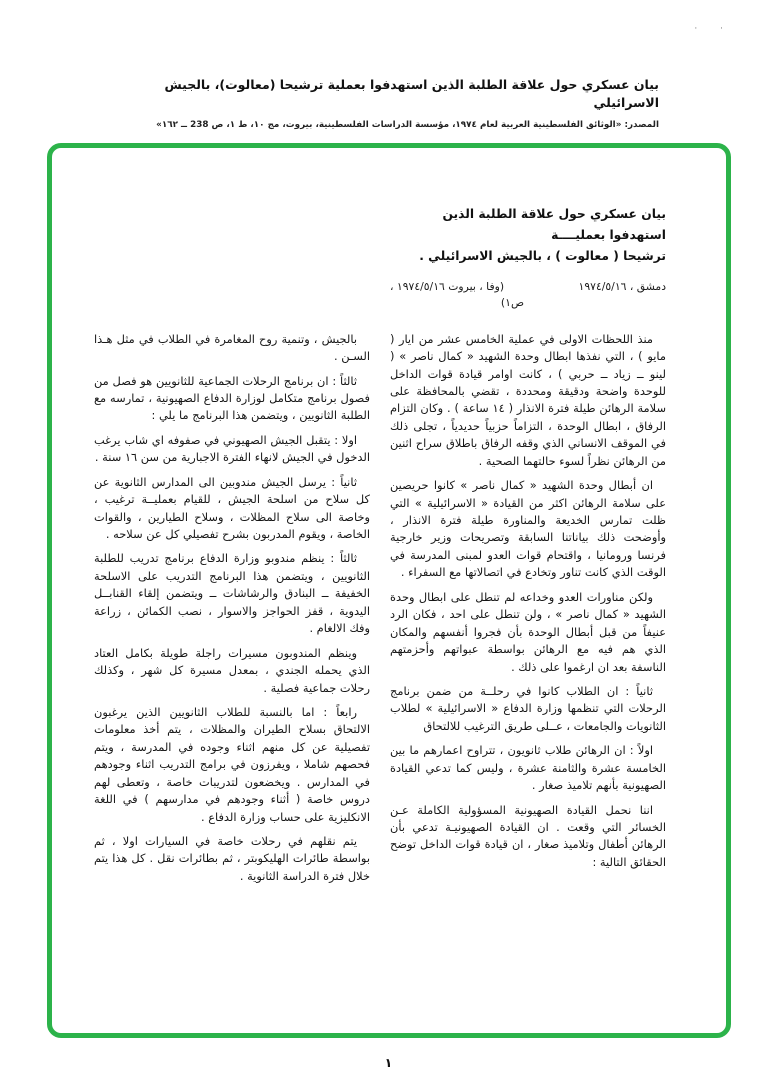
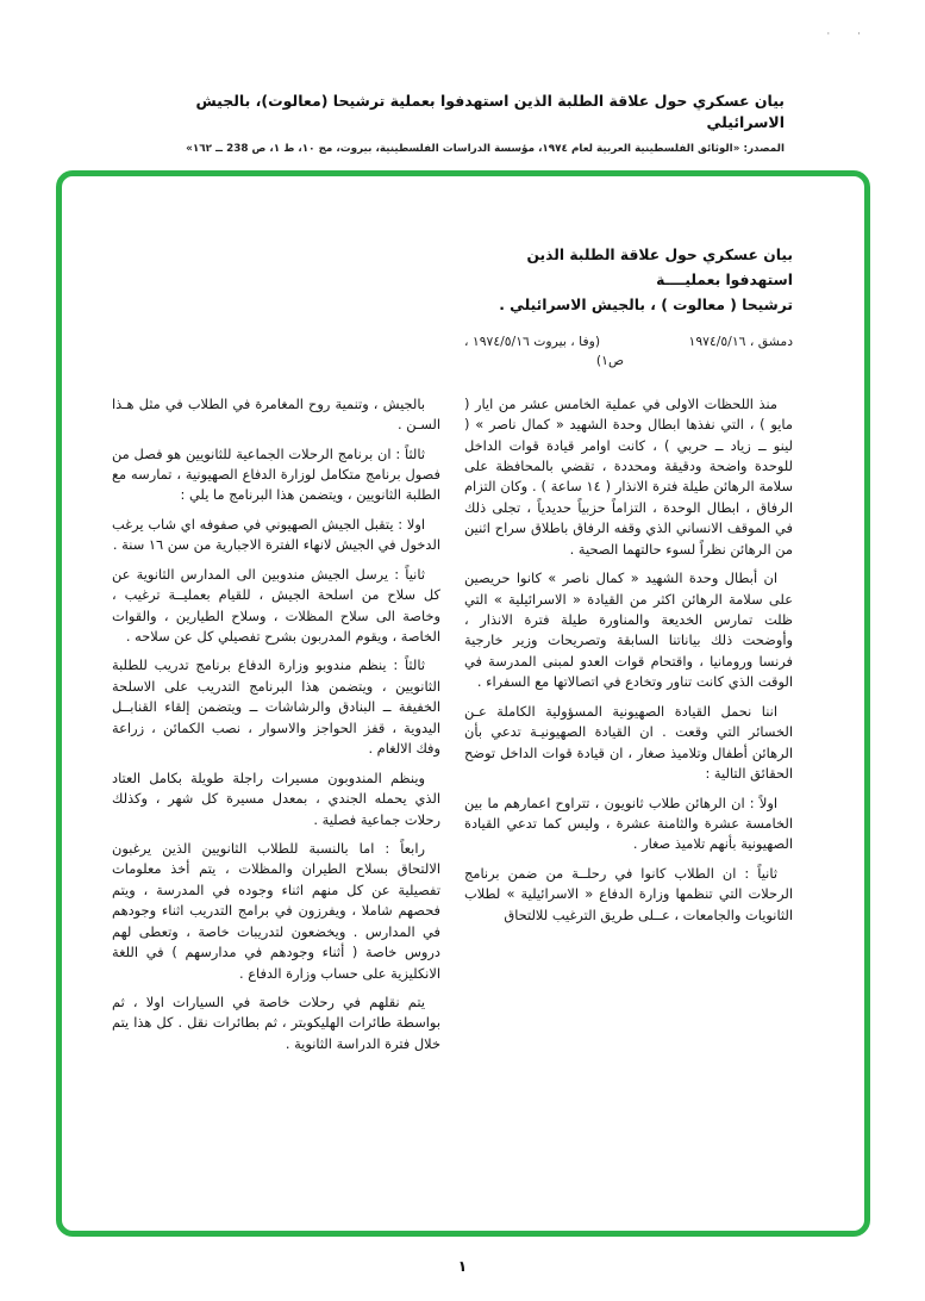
  · ·
  بيان عسكري حول علاقة الطلبة الذين استهدفوا بعملية ترشيحا (معالوت)، بالجيش الاسرائيلي
  المصدر: «الوثائق الفلسطينية العربية لعام ١٩٧٤، مؤسسة الدراسات الفلسطينية، بيروت، مج ١٠، ط ١، ص 238 ــ ١٦٢»
  بيان عسكري حول علاقة الطلبة الذين استهدفوا بعمليــــة
  ترشيحا ( معالوت ) ، بالجيش الاسرائيلي .
  دمشق ، ١٩٧٤/٥/١٦
  (وفا ، بيروت ١٩٧٤/٥/١٦ ،
  ص١)
  منذ اللحظات الاولى في عملية الخامس عشر من ايار ( مايو ) ، التي نفذها ابطال وحدة الشهيد « كمال ناصر » ( لينو ــ زياد ــ حربي ) ، كانت اوامر قيادة قوات الداخل للوحدة واضحة ودقيقة ومحددة ، تقضي بالمحافظة على سلامة الرهائن طيلة فترة الانذار ( ١٤ ساعة ) . وكان التزام الرفاق ، ابطال الوحدة ، التزاماً حزبياً حديدياً ، تجلى ذلك في الموقف الانساني الذي وقفه الرفاق باطلاق سراح اثنين من الرهائن نظراً لسوء حالتهما الصحية .
  ان أبطال وحدة الشهيد « كمال ناصر » كانوا حريصين على سلامة الرهائن اكثر من القيادة « الاسرائيلية » التي ظلت تمارس الخديعة والمناورة طيلة فترة الانذار ، وأوضحت ذلك بياناتنا السابقة وتصريحات وزير خارجية فرنسا ورومانيا ، واقتحام قوات العدو لمبنى المدرسة في الوقت الذي كانت تناور وتخادع في اتصالاتها مع السفراء .
- ولكن مناورات العدو وخداعه لم تنطل على ابطال وحدة الشهيد « كمال ناصر » ، ولن تنطل على احد ، فكان الرد عنيفاً من قبل أبطال الوحدة بأن فجروا أنفسهم والمكان الذي هم فيه مع الرهائن بواسطة عبواتهم وأحزمتهم الناسفة بعد ان ارغموا على ذلك .
- ثانياً : ان الطلاب كانوا في رحلــة من ضمن برنامج الرحلات التي تنظمها وزارة الدفاع « الاسرائيلية » لطلاب الثانويات والجامعات ، عــلى طريق الترغيب للالتحاق
+ اننا نحمل القيادة الصهيونية المسؤولية الكاملة عـن الخسائر التي وقعت . ان القيادة الصهيونيـة تدعي بأن الرهائن أطفال وتلاميذ صغار ، ان قيادة قوات الداخل توضح الحقائق التالية :
  اولاً : ان الرهائن طلاب ثانويون ، تتراوح اعمارهم ما بين الخامسة عشرة والثامنة عشرة ، وليس كما تدعي القيادة الصهيونية بأنهم تلاميذ صغار .
- اننا نحمل القيادة الصهيونية المسؤولية الكاملة عـن الخسائر التي وقعت . ان القيادة الصهيونيـة تدعي بأن الرهائن أطفال وتلاميذ صغار ، ان قيادة قوات الداخل توضح الحقائق التالية :
+ ثانياً : ان الطلاب كانوا في رحلــة من ضمن برنامج الرحلات التي تنظمها وزارة الدفاع « الاسرائيلية » لطلاب الثانويات والجامعات ، عــلى طريق الترغيب للالتحاق
  بالجيش ، وتنمية روح المغامرة في الطلاب في مثل هـذا السـن .
  ثالثاً : ان برنامج الرحلات الجماعية للثانويين هو فصل من فصول برنامج متكامل لوزارة الدفاع الصهيونية ، تمارسه مع الطلبة الثانويين ، ويتضمن هذا البرنامج ما يلي :
  اولا : يتقبل الجيش الصهيوني في صفوفه اي شاب يرغب الدخول في الجيش لانهاء الفترة الاجبارية من سن ١٦ سنة .
  ثانياً : يرسل الجيش مندوبين الى المدارس الثانوية عن كل سلاح من اسلحة الجيش ، للقيام بعمليــة ترغيب ، وخاصة الى سلاح المظلات ، وسلاح الطيارين ، والقوات الخاصة ، ويقوم المدربون بشرح تفصيلي كل عن سلاحه .
  ثالثاً : ينظم مندوبو وزارة الدفاع برنامج تدريب للطلبة الثانويين ، ويتضمن هذا البرنامج التدريب على الاسلحة الخفيفة ــ البنادق والرشاشات ــ ويتضمن إلقاء القنابــل اليدوية ، قفز الحواجز والاسوار ، نصب الكمائن ، زراعة وفك الالغام .
  وينظم المندوبون مسيرات راجلة طويلة بكامل العتاد الذي يحمله الجندي ، بمعدل مسيرة كل شهر ، وكذلك رحلات جماعية فصلية .
  رابعاً : اما بالنسبة للطلاب الثانويين الذين يرغبون الالتحاق بسلاح الطيران والمظلات ، يتم أخذ معلومات تفصيلية عن كل منهم اثناء وجوده في المدرسة ، ويتم فحصهم شاملا ، ويفرزون في برامج التدريب اثناء وجودهم في المدارس . ويخضعون لتدريبات خاصة ، وتعطى لهم دروس خاصة ( أثناء وجودهم في مدارسهم ) في اللغة الانكليزية على حساب وزارة الدفاع .
  يتم نقلهم في رحلات خاصة في السيارات اولا ، ثم بواسطة طائرات الهليكوبتر ، ثم بطائرات نقل . كل هذا يتم خلال فترة الدراسة الثانوية .
  ١
